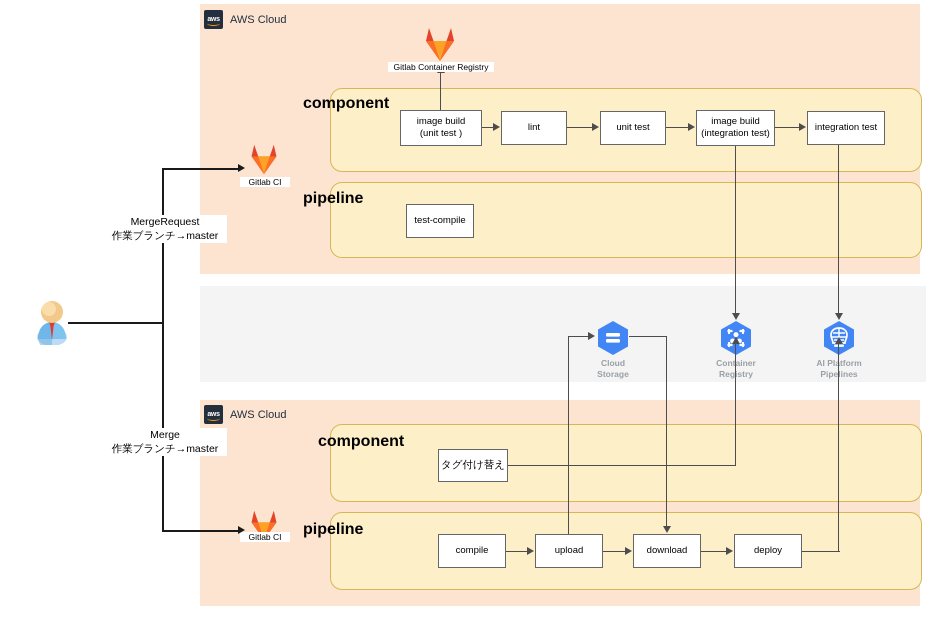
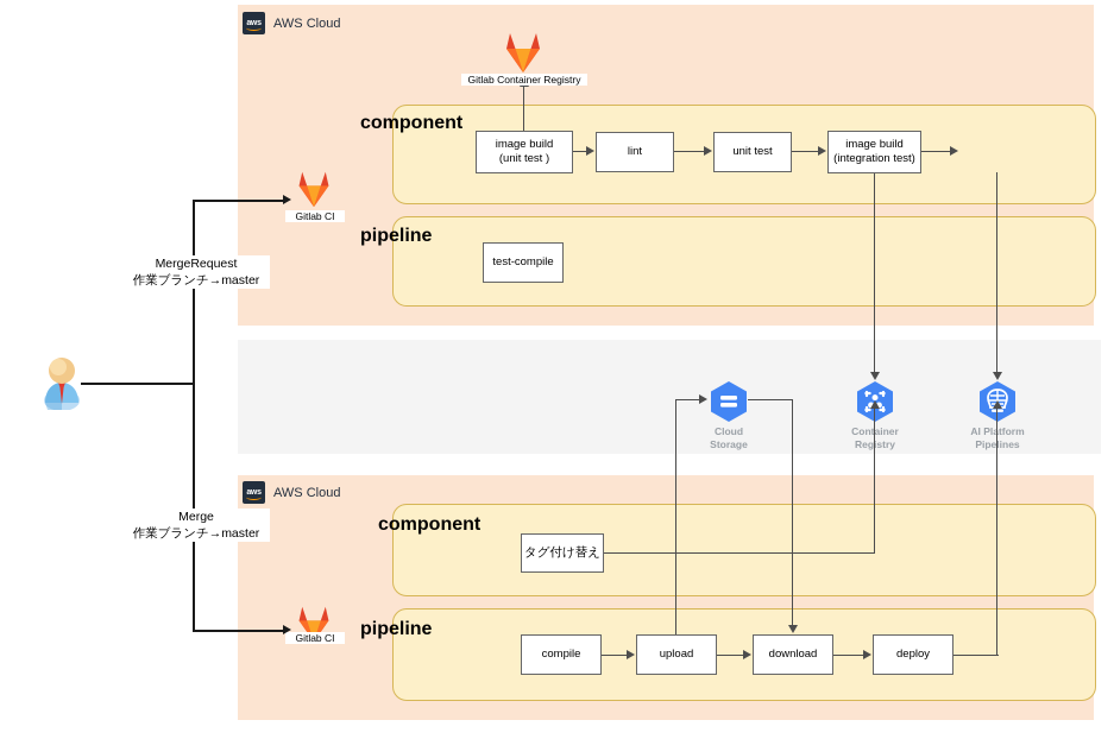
  AWS Cloud
  component
  image build
  (unit test )
  lint
  unit test
  image build
  (integration test)
- integration test
  Gitlab Container Registry
  Gitlab CI
  pipeline
  test-compile
  Cloud
  Storage
  Conainer
  Registry
  AI Pltform
  Pipelines
  AWS Cloud
  component
  タグ付け替え
  pipeline
  compile
  upload
  download
  deploy
  Gitlab CI
  MergeRequest
  作業ブランチ→master
  Merge
  作業ブランチ→master
